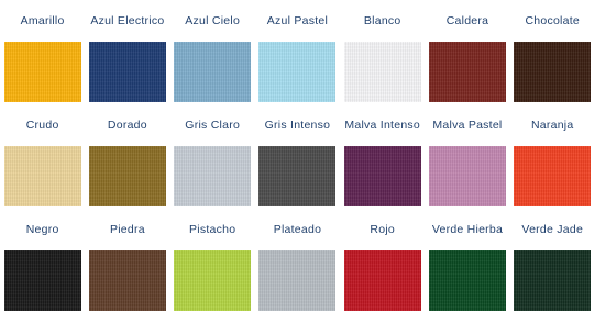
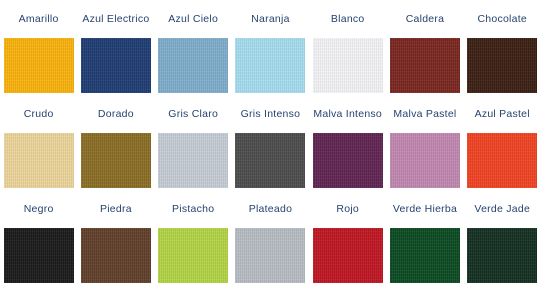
  Amarillo
  Azul Electrico
  Azul Cielo
- Azul Pastel
+ Naranja
  Blanco
  Caldera
  Chocolate
  Crudo
  Dorado
  Gris Claro
  Gris Intenso
  Malva Intenso
  Malva Pastel
- Naranja
+ Azul Pastel
  Negro
  Piedra
  Pistacho
  Plateado
  Rojo
  Verde Hierba
  Verde Jade
